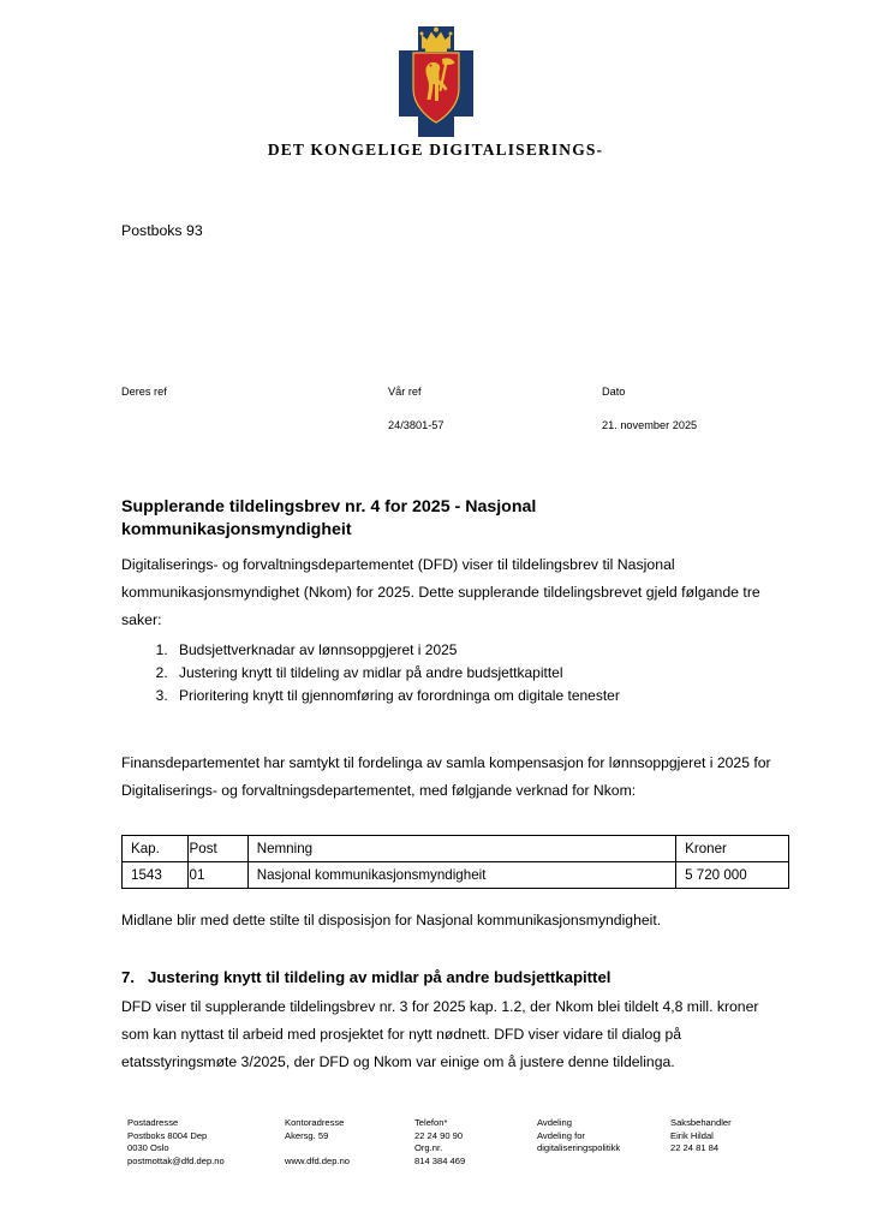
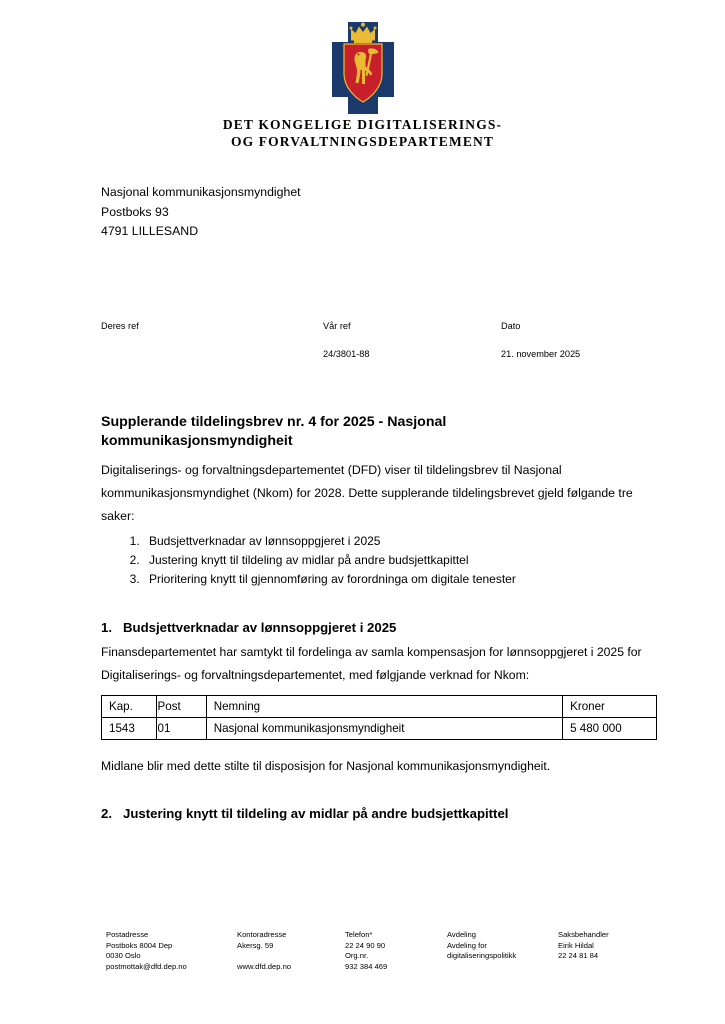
  DET KONGELIGE DIGITALISERINGS-
+ OG FORVALTNINGSDEPARTEMENT
+ Nasjonal kommunikasjonsmyndighet
  Postboks 93
+ 4791 LILLESAND
  Deres ref
  Vår ref
- 24/3801-57
+ 24/3801-88
  Dato
  21. november 2025
  Supplerande tildelingsbrev nr. 4 for 2025 - Nasjonal kommunikasjonsmyndigheit
- Digitaliserings- og forvaltningsdepartementet (DFD) viser til tildelingsbrev til Nasjonal kommunikasjonsmyndighet (Nkom) for 2025. Dette supplerande tildelingsbrevet gjeld følgande tre saker:
+ Digitaliserings- og forvaltningsdepartementet (DFD) viser til tildelingsbrev til Nasjonal kommunikasjonsmyndighet (Nkom) for 2028. Dette supplerande tildelingsbrevet gjeld følgande tre saker:
  Budsjettverknadar av lønnsoppgjeret i 2025
  Justering knytt til tildeling av midlar på andre budsjettkapittel
  Prioritering knytt til gjennomføring av forordninga om digitale tenester
+ 1. Budsjettverknadar av lønnsoppgjeret i 2025
  Finansdepartementet har samtykt til fordelinga av samla kompensasjon for lønnsoppgjeret i 2025 for Digitaliserings- og forvaltningsdepartementet, med følgjande verknad for Nkom:
  Kap.	Post	Nemning	Kroner
- 1543	01	Nasjonal kommunikasjonsmyndigheit	5 720 000
+ 1543	01	Nasjonal kommunikasjonsmyndigheit	5 480 000
  Midlane blir med dette stilte til disposisjon for Nasjonal kommunikasjonsmyndigheit.
- 7. Justering knytt til tildeling av midlar på andre budsjettkapittel
+ 2. Justering knytt til tildeling av midlar på andre budsjettkapittel
- DFD viser til supplerande tildelingsbrev nr. 3 for 2025 kap. 1.2, der Nkom blei tildelt 4,8 mill. kroner som kan nyttast til arbeid med prosjektet for nytt nødnett. DFD viser vidare til dialog på etatsstyringsmøte 3/2025, der DFD og Nkom var einige om å justere denne tildelinga.
  Postadresse
  Postboks 8004 Dep
  0030 Oslo
  postmottak@dfd.dep.no
  Kontoradresse
  Akersg. 59
  www.dfd.dep.no
  Telefon*
  22 24 90 90
  Org.nr.
- 814 384 469
+ 932 384 469
  Avdeling
  Avdeling for
  digitaliseringspolitikk
  Saksbehandler
  Eirik Hildal
  22 24 81 84
